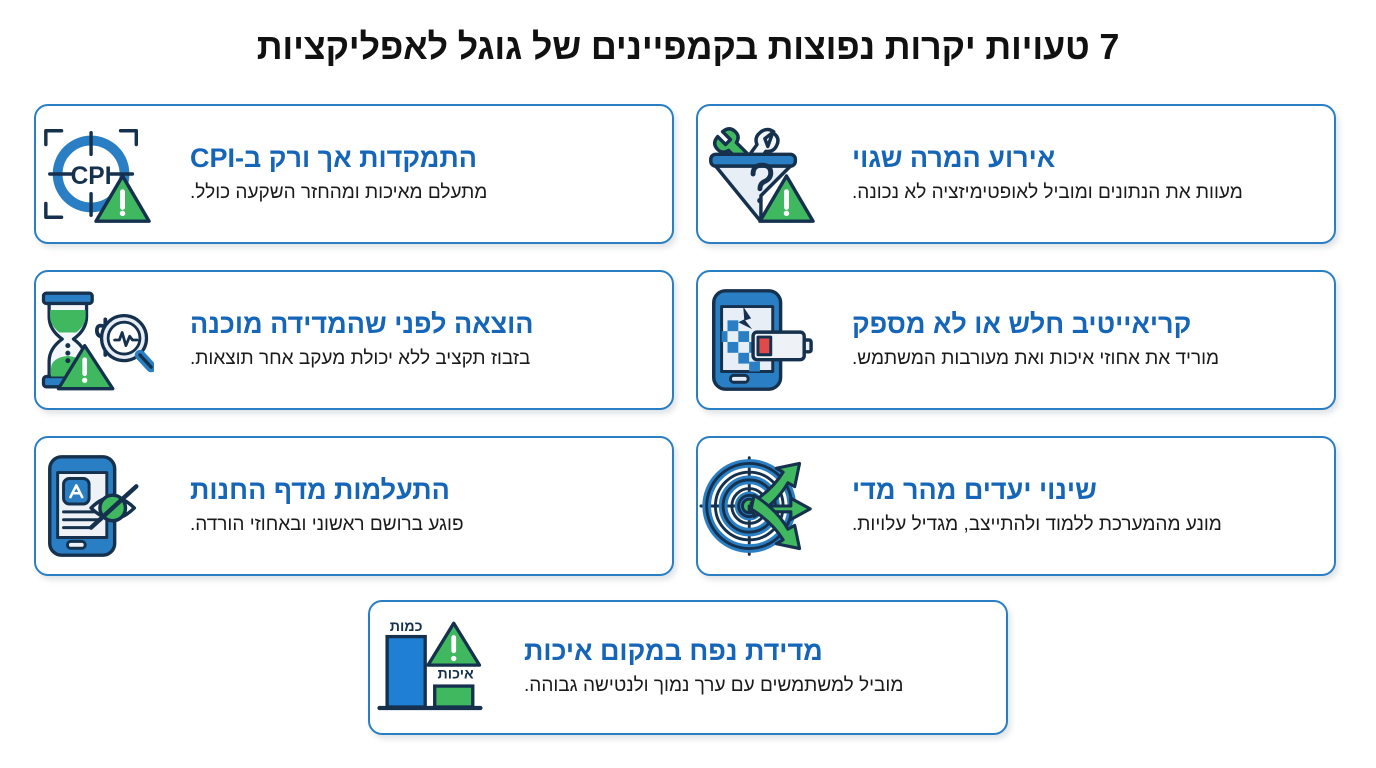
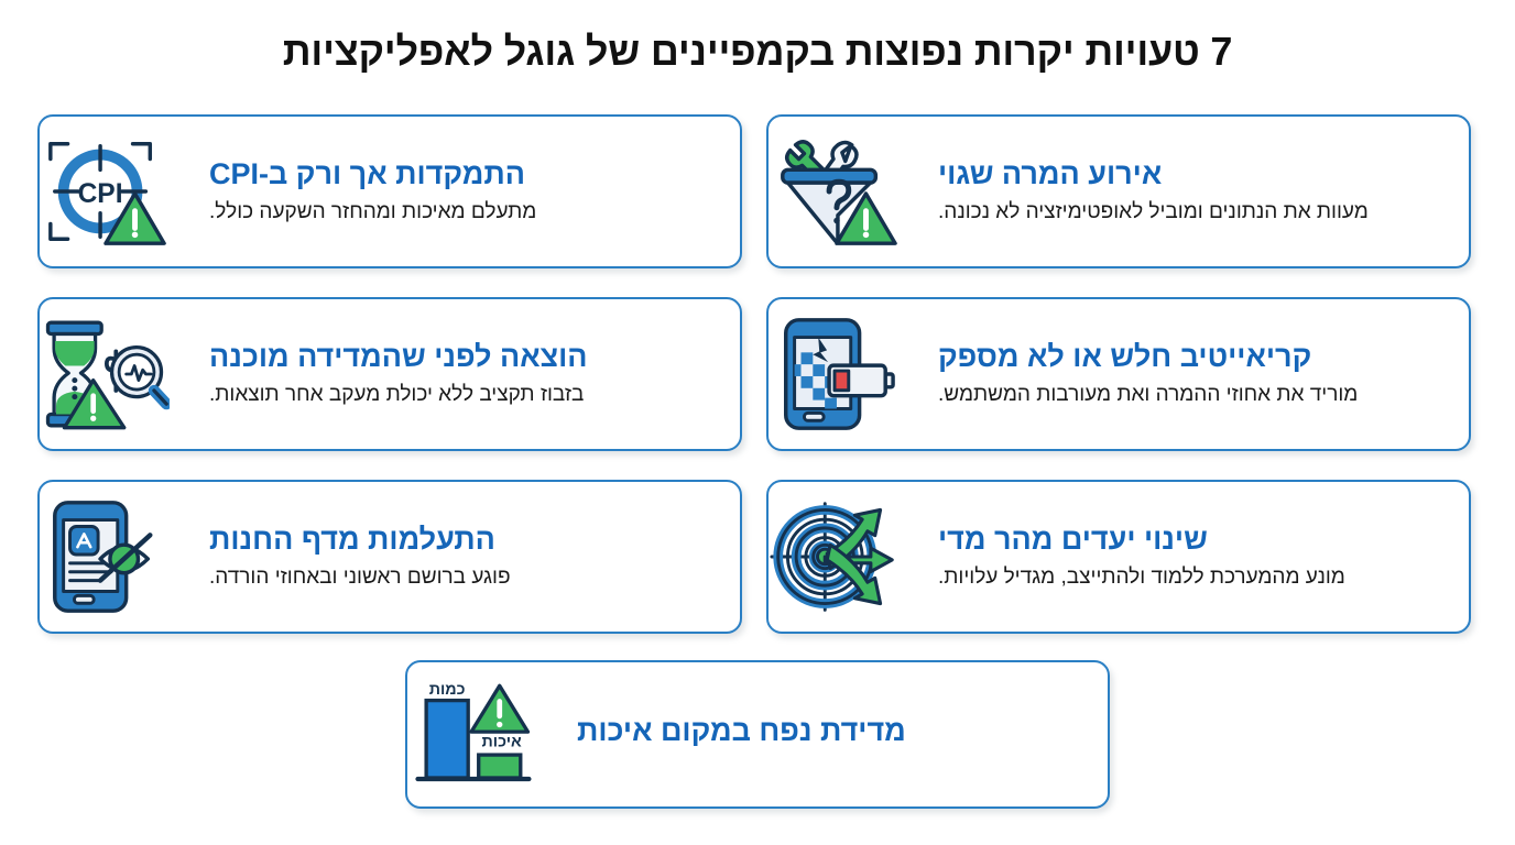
  7 טעויות יקרות נפוצות בקמפיינים של גוגל לאפליקציות
  אירוע המרה שגוי
  מעוות את הנתונים ומוביל לאופטימיזציה לא נכונה.
  CPI
  התמקדות אך ורק ב-CPI
  מתעלם מאיכות ומהחזר השקעה כולל.
  קריאייטיב חלש או לא מספק
- מוריד את אחוזי איכות ואת מעורבות המשתמש.
+ מוריד את אחוזי ההמרה ואת מעורבות המשתמש.
  הוצאה לפני שהמדידה מוכנה
  בזבוז תקציב ללא יכולת מעקב אחר תוצאות.
  שינוי יעדים מהר מדי
  מונע מהמערכת ללמוד ולהתייצב, מגדיל עלויות.
  התעלמות מדף החנות
  פוגע ברושם ראשוני ובאחוזי הורדה.
  כמות
  איכות
  מדידת נפח במקום איכות
- מוביל למשתמשים עם ערך נמוך ולנטישה גבוהה.
